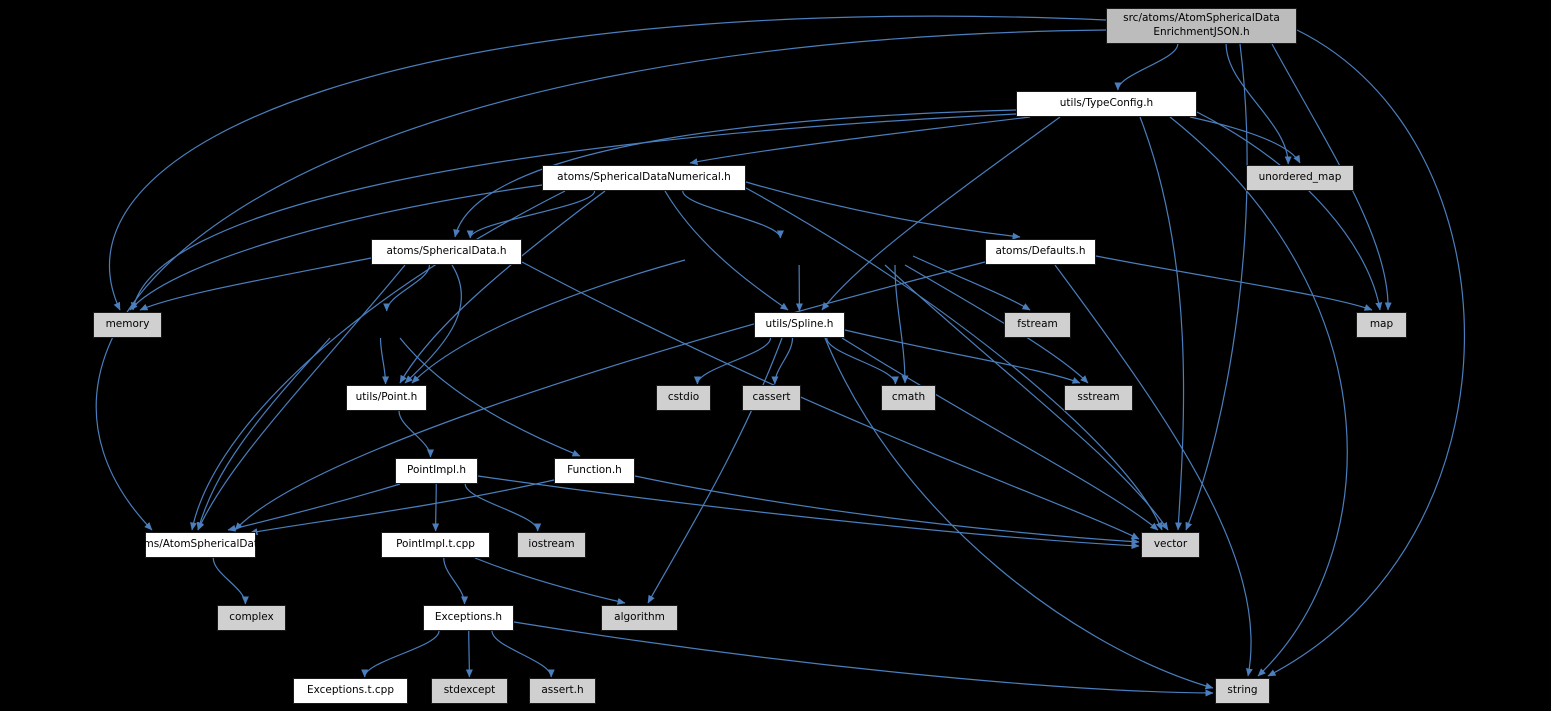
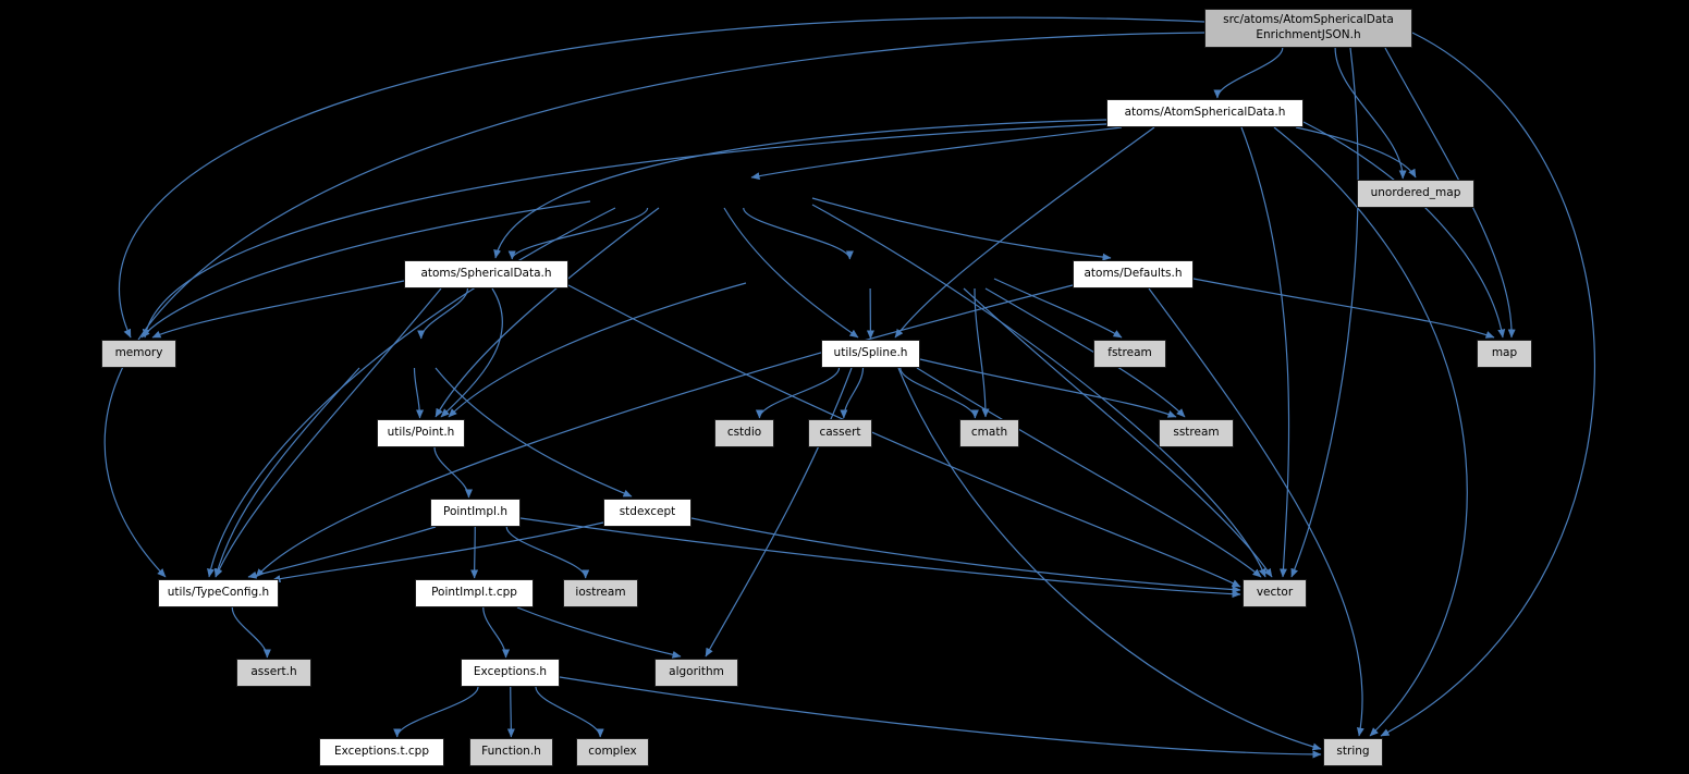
  src/atoms/AtomSphericalData
  EnrichmentJSON.h
- utils/TypeConfig.h
+ atoms/AtomSphericalData.h
  unordered_map
- atoms/SphericalDataNumerical.h
  atoms/SphericalData.h
  atoms/Defaults.h
  memory
  utils/Spline.h
  fstream
  map
  utils/Point.h
  cstdio
  cassert
  cmath
  sstream
  PointImpl.h
- Function.h
+ stdexcept
- atoms/AtomSphericalData.h
+ utils/TypeConfig.h
  PointImpl.t.cpp
  iostream
  vector
- complex
+ assert.h
  Exceptions.h
  algorithm
  Exceptions.t.cpp
- stdexcept
+ Function.h
- assert.h
+ complex
  string
